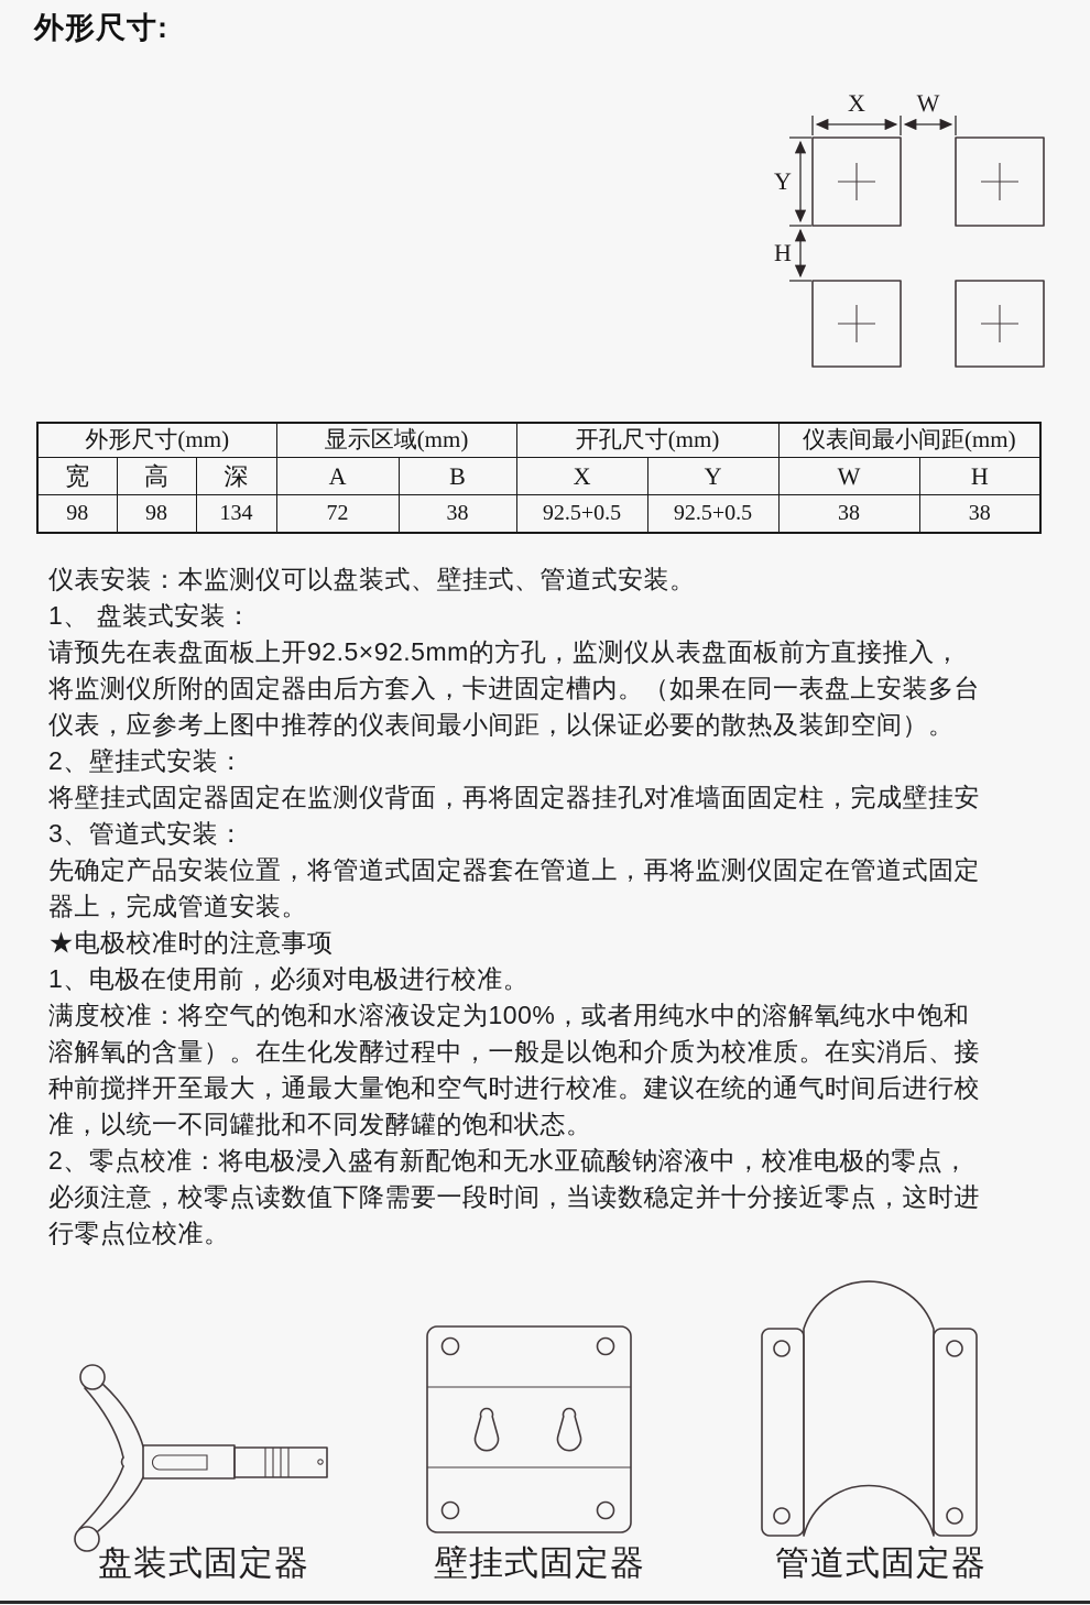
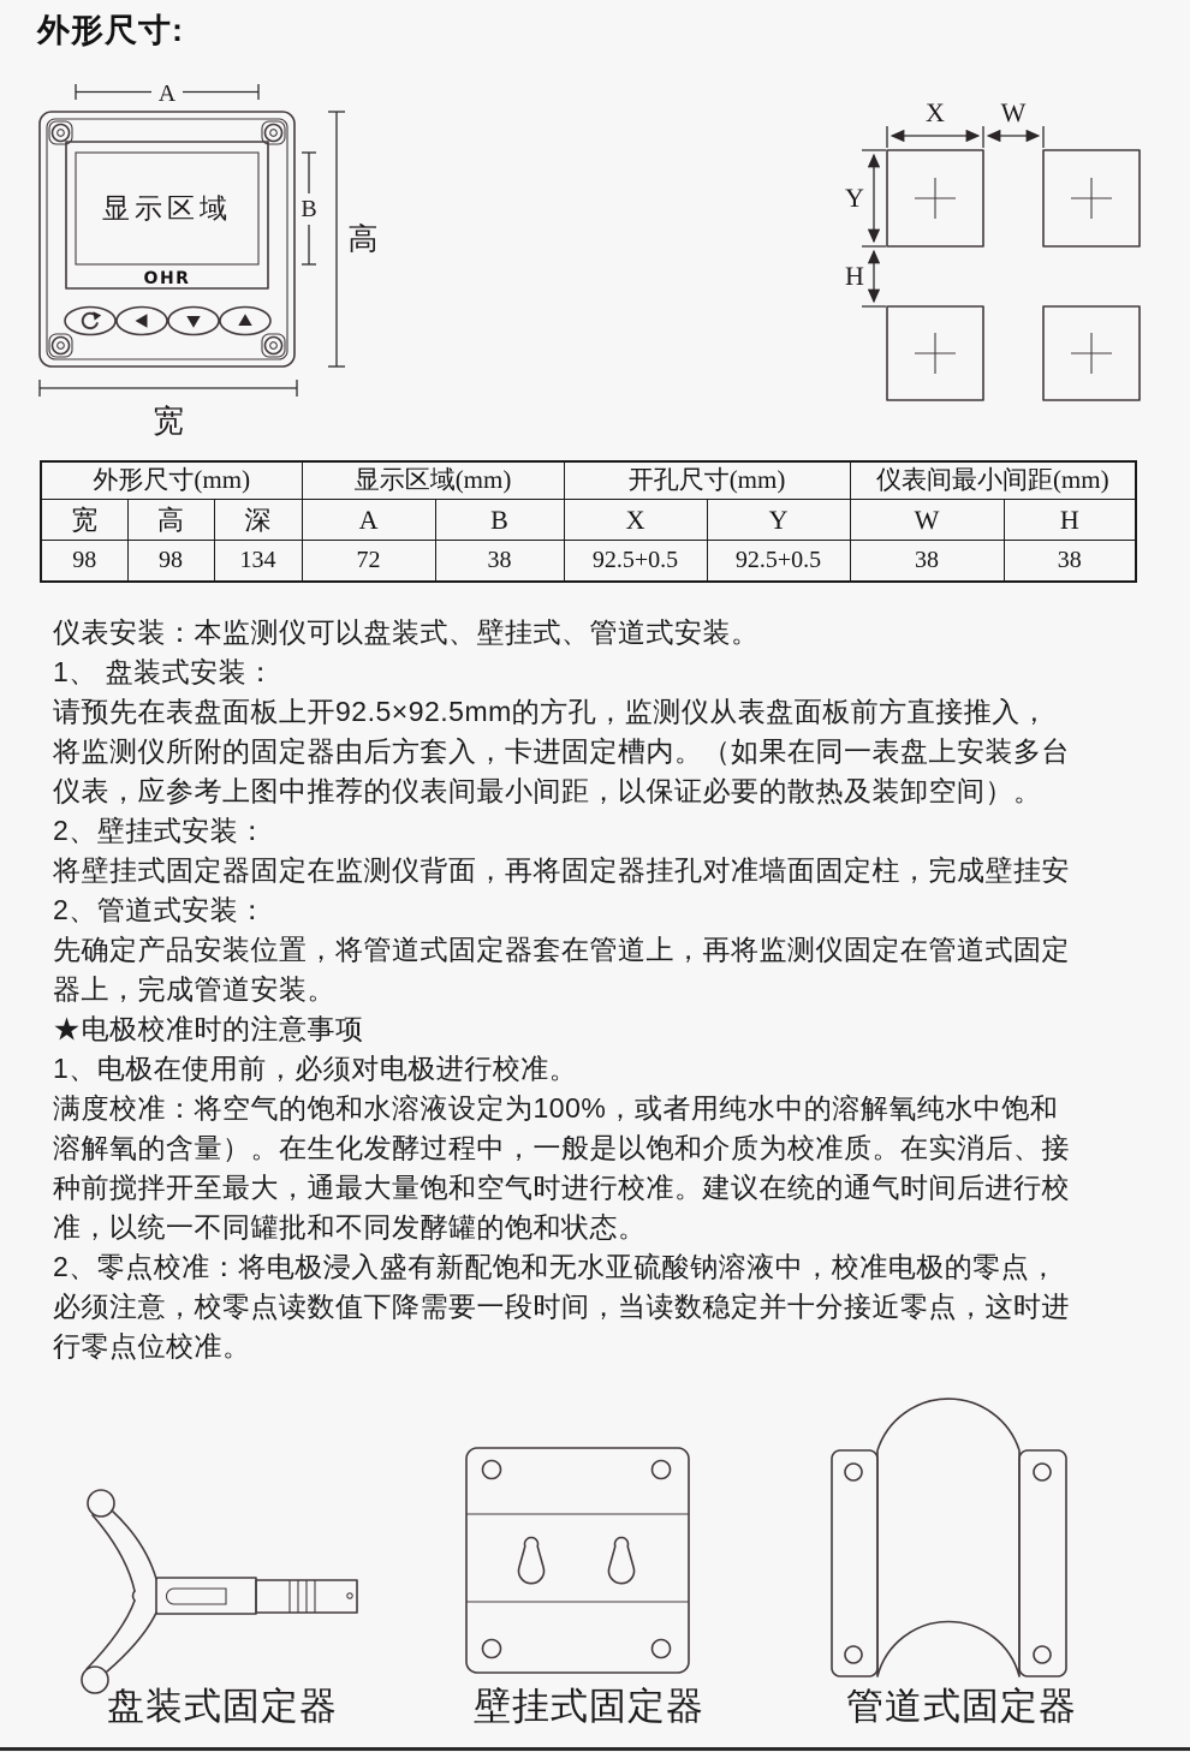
  外形尺寸:
+ A
+ 显示区域
+ OHR
+ B
+ 高
+ 宽
  X
  W
  Y
  H
  外形尺寸(mm)	显示区域(mm)	开孔尺寸(mm)	仪表间最小间距(mm)
  宽	高	深	A	B	X	Y	W	H
  98	98	134	72	38	92.5+0.5	92.5+0.5	38	38
  仪表安装：本监测仪可以盘装式、壁挂式、管道式安装。
  1、 盘装式安装：
  请预先在表盘面板上开92.5×92.5mm的方孔，监测仪从表盘面板前方直接推入，
  将监测仪所附的固定器由后方套入，卡进固定槽内。（如果在同一表盘上安装多台
  仪表，应参考上图中推荐的仪表间最小间距，以保证必要的散热及装卸空间）。
  2、壁挂式安装：
  将壁挂式固定器固定在监测仪背面，再将固定器挂孔对准墙面固定柱，完成壁挂安
- 3、管道式安装：
+ 2、管道式安装：
  先确定产品安装位置，将管道式固定器套在管道上，再将监测仪固定在管道式固定
  器上，完成管道安装。
  ★电极校准时的注意事项
  1、电极在使用前，必须对电极进行校准。
  满度校准：将空气的饱和水溶液设定为100%，或者用纯水中的溶解氧纯水中饱和
  溶解氧的含量）。在生化发酵过程中，一般是以饱和介质为校准质。在实消后、接
  种前搅拌开至最大，通最大量饱和空气时进行校准。建议在统的通气时间后进行校
  准，以统一不同罐批和不同发酵罐的饱和状态。
  2、零点校准：将电极浸入盛有新配饱和无水亚硫酸钠溶液中，校准电极的零点，
  必须注意，校零点读数值下降需要一段时间，当读数稳定并十分接近零点，这时进
  行零点位校准。
  盘装式固定器
  壁挂式固定器
  管道式固定器
